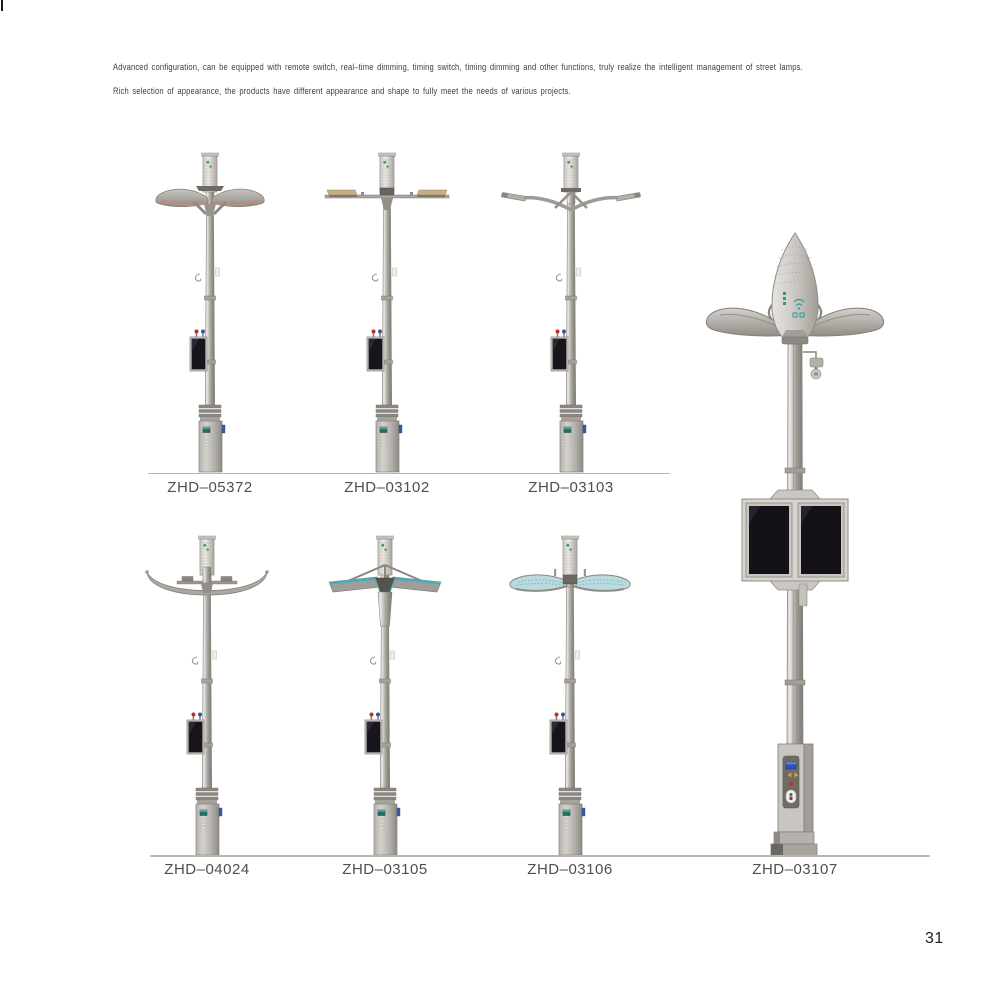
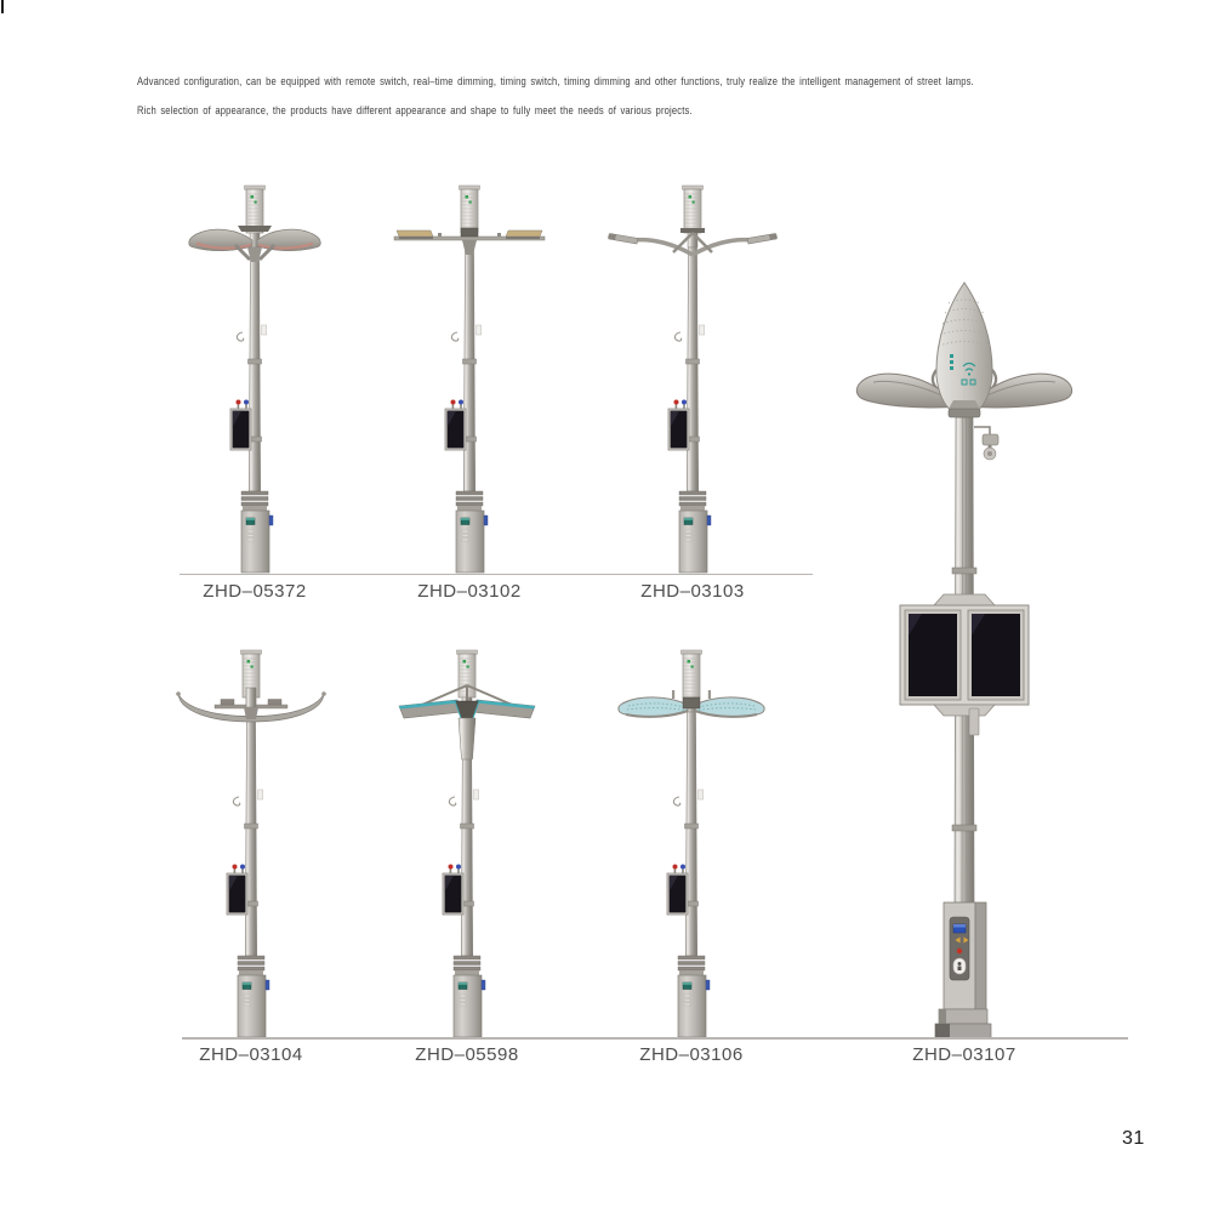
  Advanced configuration, can be equipped with remote switch, real–time dimming, timing switch, timing dimming and other functions, truly realize the intelligent management of street lamps.
  Rich selection of appearance, the products have different appearance and shape to fully meet the needs of various projects.
  ZHD–05372
  ZHD–03102
  ZHD–03103
- ZHD–04024
+ ZHD–03104
- ZHD–03105
+ ZHD–05598
  ZHD–03106
  ZHD–03107
  31
